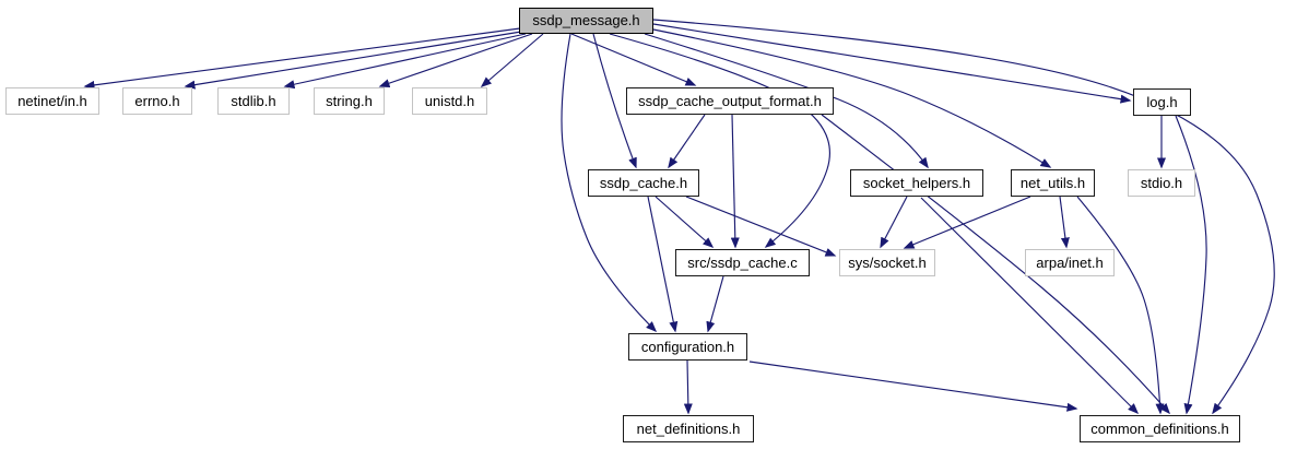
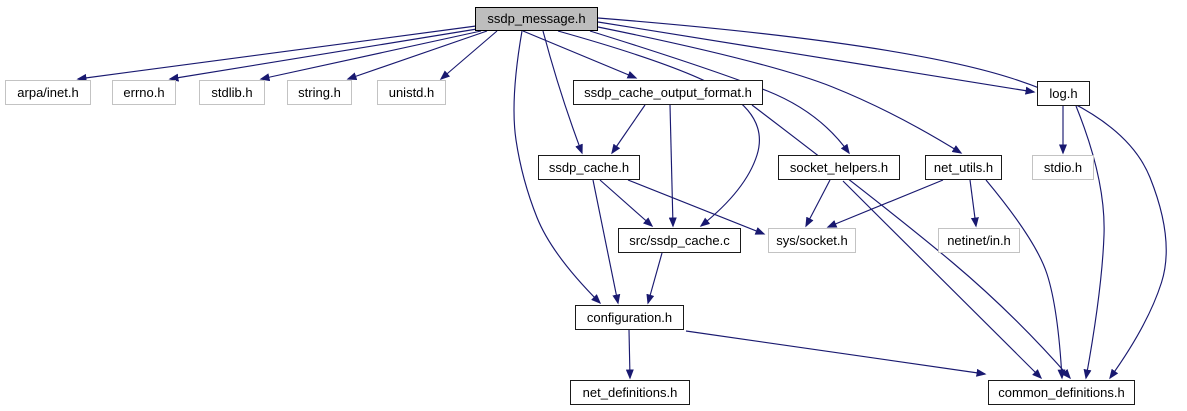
  ssdp_message.h
- netinet/in.h
+ arpa/inet.h
  errno.h
  stdlib.h
  string.h
  unistd.h
  ssdp_cache_output_format.h
  log.h
  ssdp_cache.h
  socket_helpers.h
  net_utils.h
  stdio.h
  src/ssdp_cache.c
  sys/socket.h
- arpa/inet.h
+ netinet/in.h
  configuration.h
  net_definitions.h
  common_definitions.h
